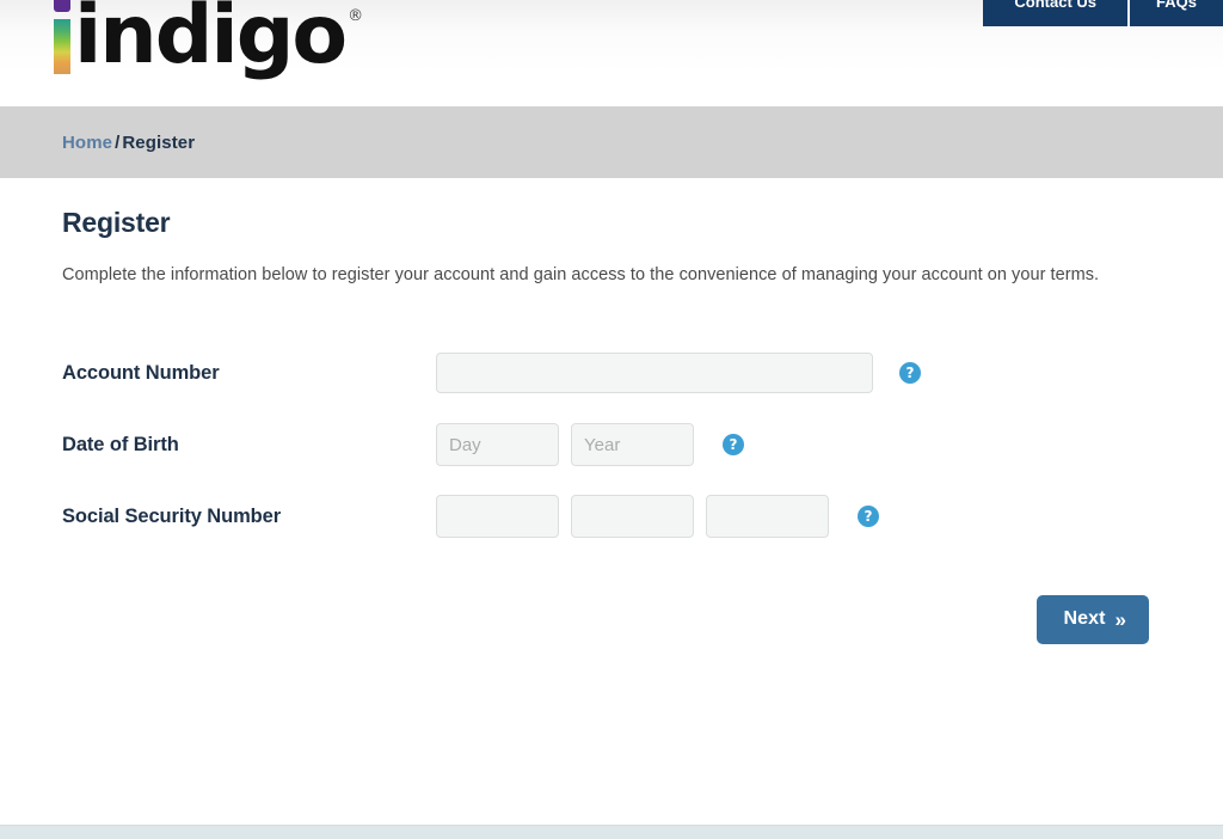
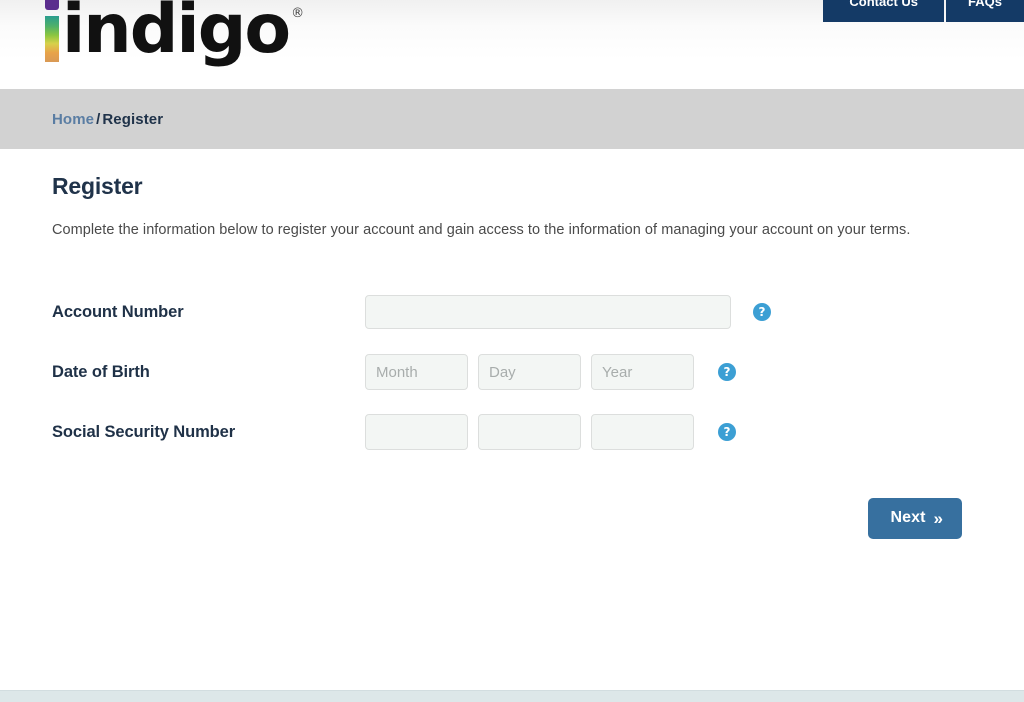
  indigo
  ®
  Contact Us
  FAQs
  Home/Register
  Register
- Complete the information below to register your account and gain access to the convenience of managing your account on your terms.
+ Complete the information below to register your account and gain access to the information of managing your account on your terms.
  Account Number
  ?
  Date of Birth
+ Month
  Day
  Year
  ?
  Social Security Number
  ?
  Next
  »
